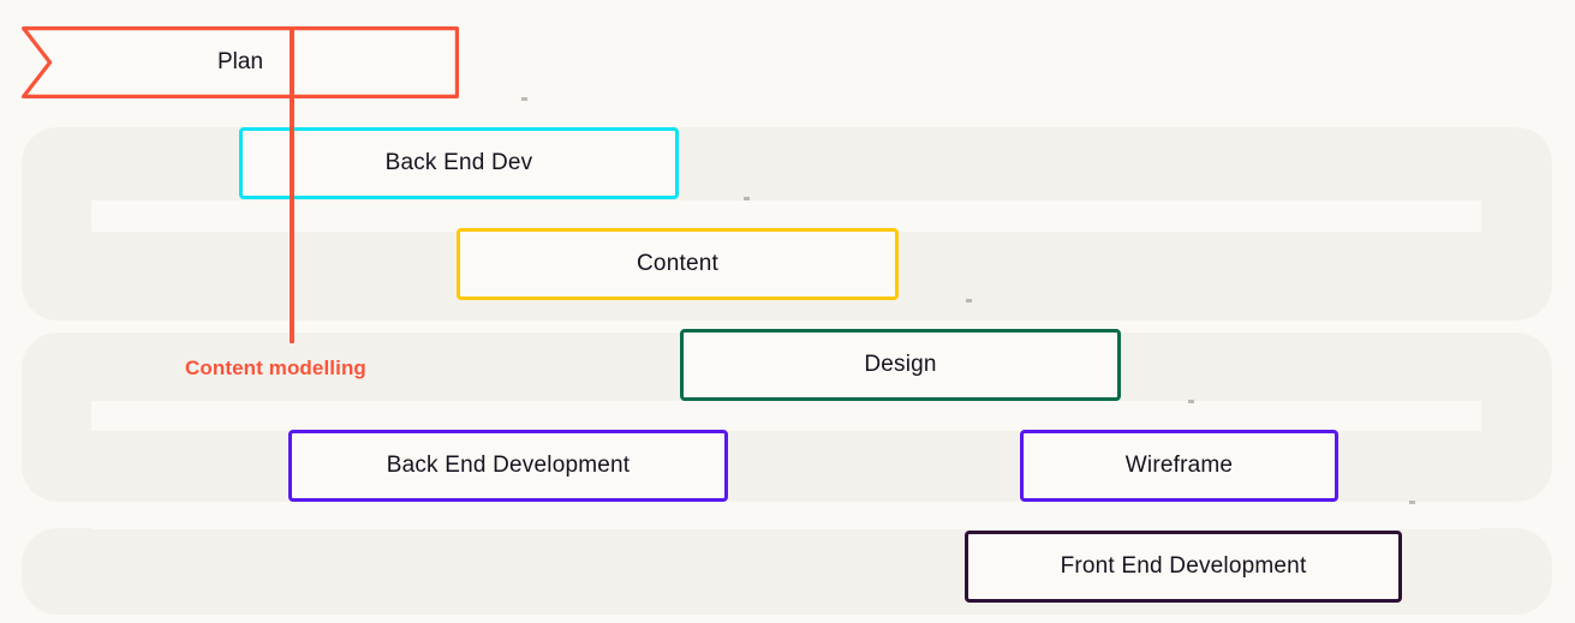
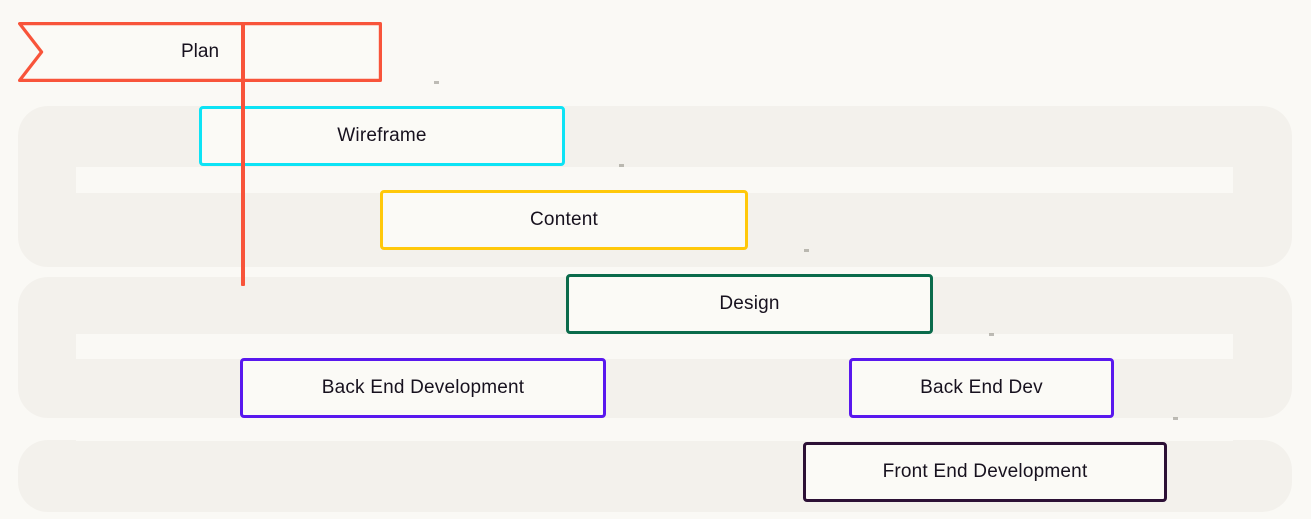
  Plan
- Back End Dev
+ Wireframe
  Content
  Design
  Back End Development
- Wireframe
+ Back End Dev
  Front End Development
- Content modelling
